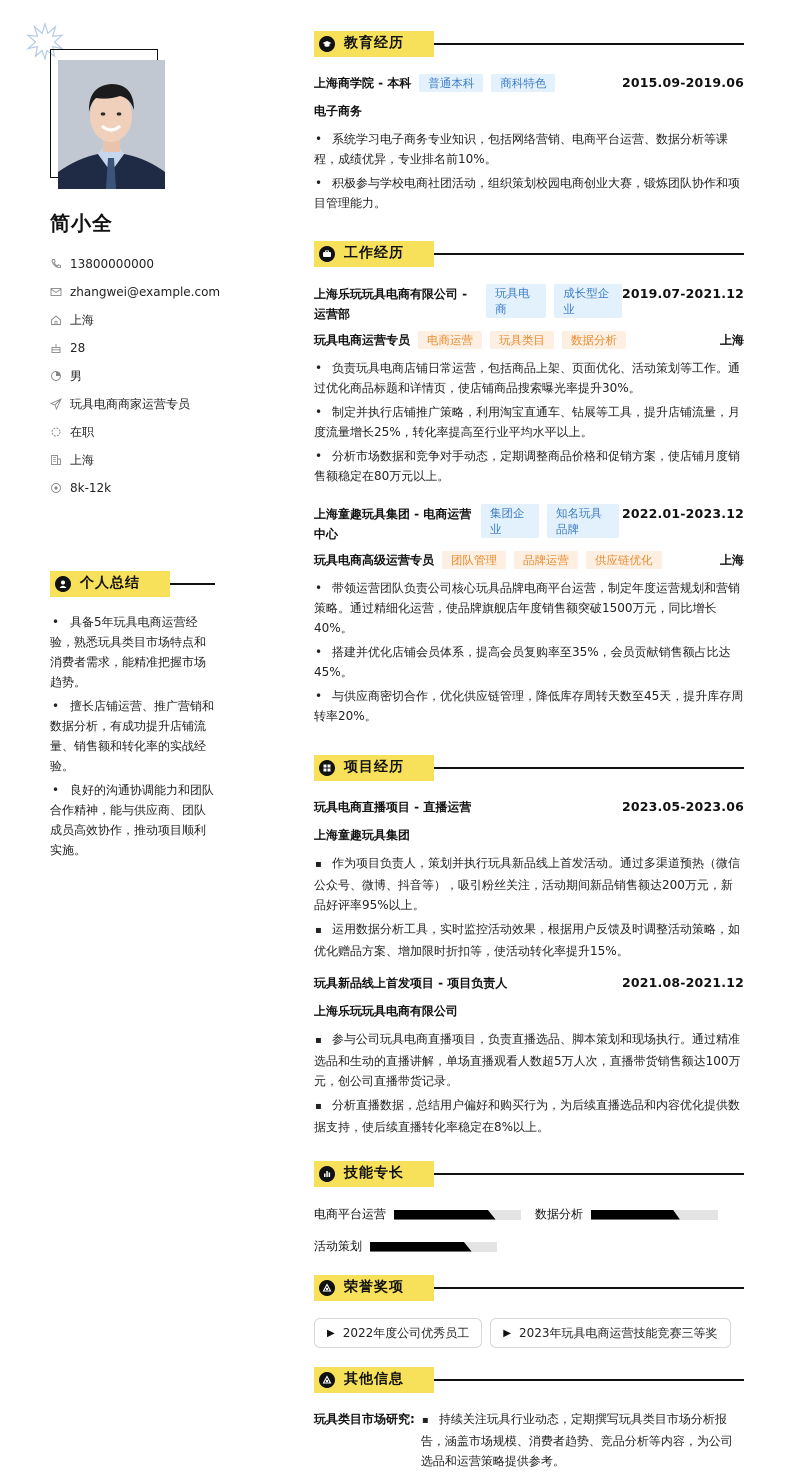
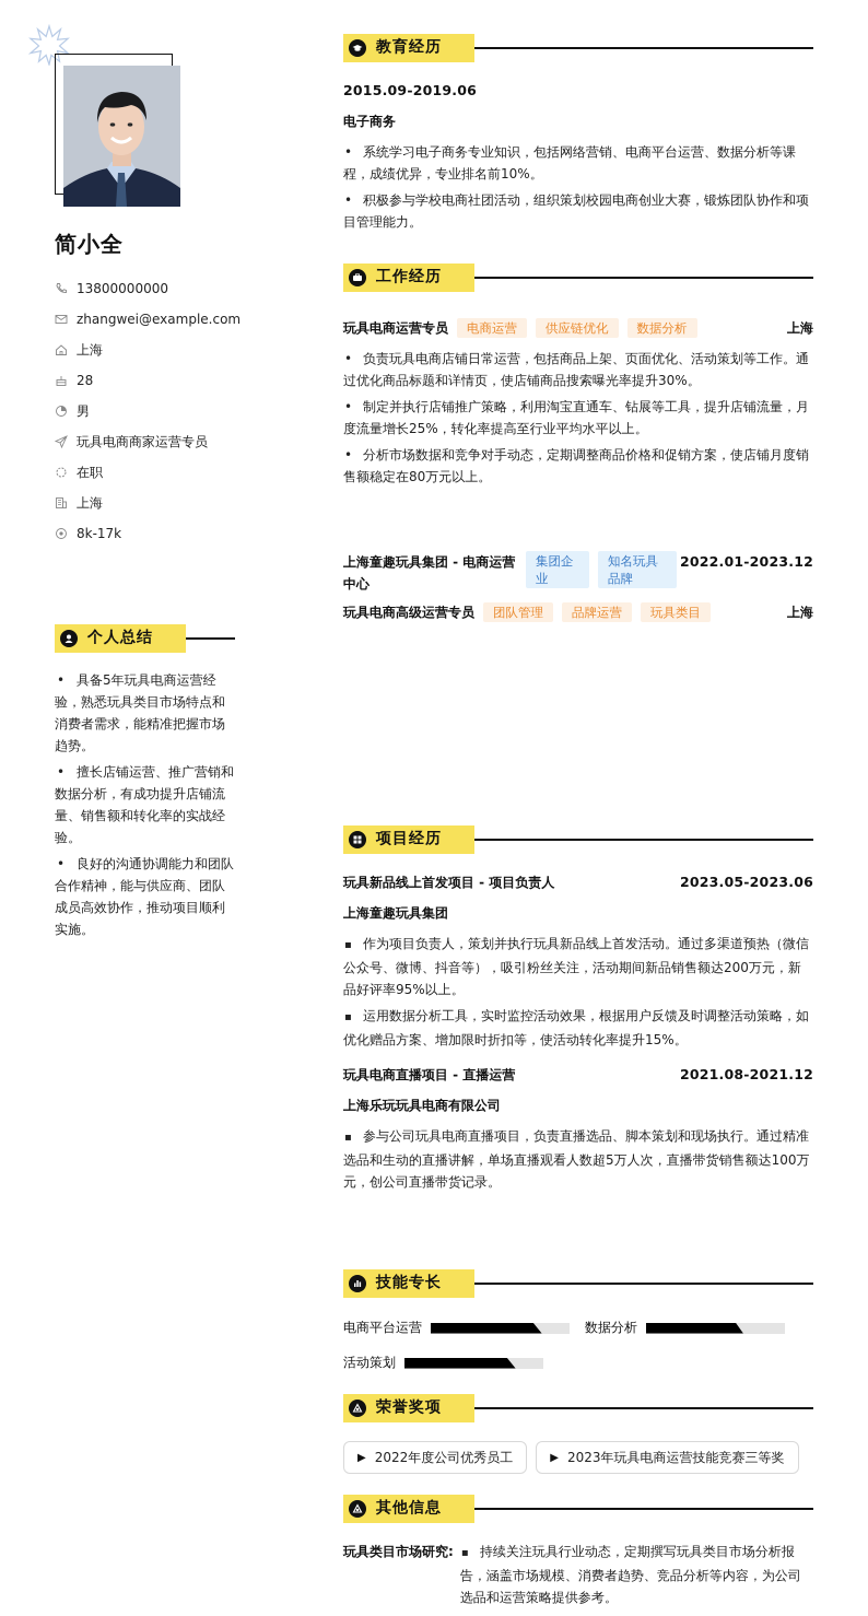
  简小全
  13800000000
  zhangwei@example.com
  上海
  28
  男
  玩具电商商家运营专员
  在职
  上海
- 8k-12k
+ 8k-17k
  个人总结
  具备5年玩具电商运营经验，熟悉玩具类目市场特点和消费者需求，能精准把握市场趋势。
  擅长店铺运营、推广营销和数据分析，有成功提升店铺流量、销售额和转化率的实战经验。
  良好的沟通协调能力和团队合作精神，能与供应商、团队成员高效协作，推动项目顺利实施。
  教育经历
- 上海商学院 - 本科
- 普通本科
- 商科特色
  2015.09-2019.06
  电子商务
  系统学习电子商务专业知识，包括网络营销、电商平台运营、数据分析等课程，成绩优异，专业排名前10%。
  积极参与学校电商社团活动，组织策划校园电商创业大赛，锻炼团队协作和项目管理能力。
  工作经历
- 上海乐玩玩具电商有限公司 - 运营部
- 玩具电商
- 成长型企业
- 2019.07-2021.12
  玩具电商运营专员
  电商运营
- 玩具类目
+ 供应链优化
  数据分析
  上海
  负责玩具电商店铺日常运营，包括商品上架、页面优化、活动策划等工作。通过优化商品标题和详情页，使店铺商品搜索曝光率提升30%。
  制定并执行店铺推广策略，利用淘宝直通车、钻展等工具，提升店铺流量，月度流量增长25%，转化率提高至行业平均水平以上。
  分析市场数据和竞争对手动态，定期调整商品价格和促销方案，使店铺月度销售额稳定在80万元以上。
  上海童趣玩具集团 - 电商运营中心
  集团企业
  知名玩具品牌
  2022.01-2023.12
  玩具电商高级运营专员
  团队管理
  品牌运营
- 供应链优化
+ 玩具类目
  上海
- 带领运营团队负责公司核心玩具品牌电商平台运营，制定年度运营规划和营销策略。通过精细化运营，使品牌旗舰店年度销售额突破1500万元，同比增长40%。
- 搭建并优化店铺会员体系，提高会员复购率至35%，会员贡献销售额占比达45%。
- 与供应商密切合作，优化供应链管理，降低库存周转天数至45天，提升库存周转率20%。
  项目经历
- 玩具电商直播项目 - 直播运营
+ 玩具新品线上首发项目 - 项目负责人
  2023.05-2023.06
  上海童趣玩具集团
  作为项目负责人，策划并执行玩具新品线上首发活动。通过多渠道预热（微信公众号、微博、抖音等），吸引粉丝关注，活动期间新品销售额达200万元，新品好评率95%以上。
  运用数据分析工具，实时监控活动效果，根据用户反馈及时调整活动策略，如优化赠品方案、增加限时折扣等，使活动转化率提升15%。
- 玩具新品线上首发项目 - 项目负责人
+ 玩具电商直播项目 - 直播运营
  2021.08-2021.12
  上海乐玩玩具电商有限公司
  参与公司玩具电商直播项目，负责直播选品、脚本策划和现场执行。通过精准选品和生动的直播讲解，单场直播观看人数超5万人次，直播带货销售额达100万元，创公司直播带货记录。
- 分析直播数据，总结用户偏好和购买行为，为后续直播选品和内容优化提供数据支持，使后续直播转化率稳定在8%以上。
  技能专长
  电商平台运营
  数据分析
  活动策划
  荣誉奖项
  ▶
  2022年度公司优秀员工
  ▶
  2023年玩具电商运营技能竞赛三等奖
  其他信息
  玩具类目市场研究:
  持续关注玩具行业动态，定期撰写玩具类目市场分析报告，涵盖市场规模、消费者趋势、竞品分析等内容，为公司选品和运营策略提供参考。
